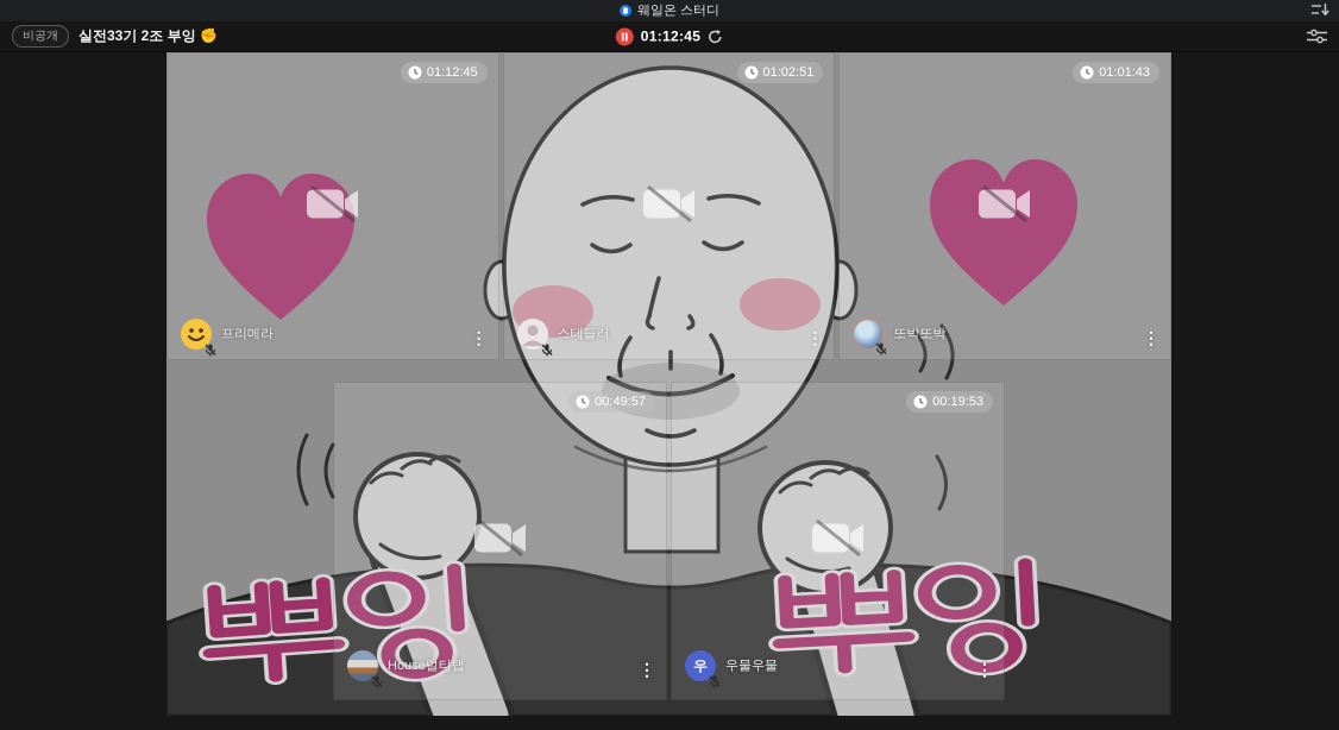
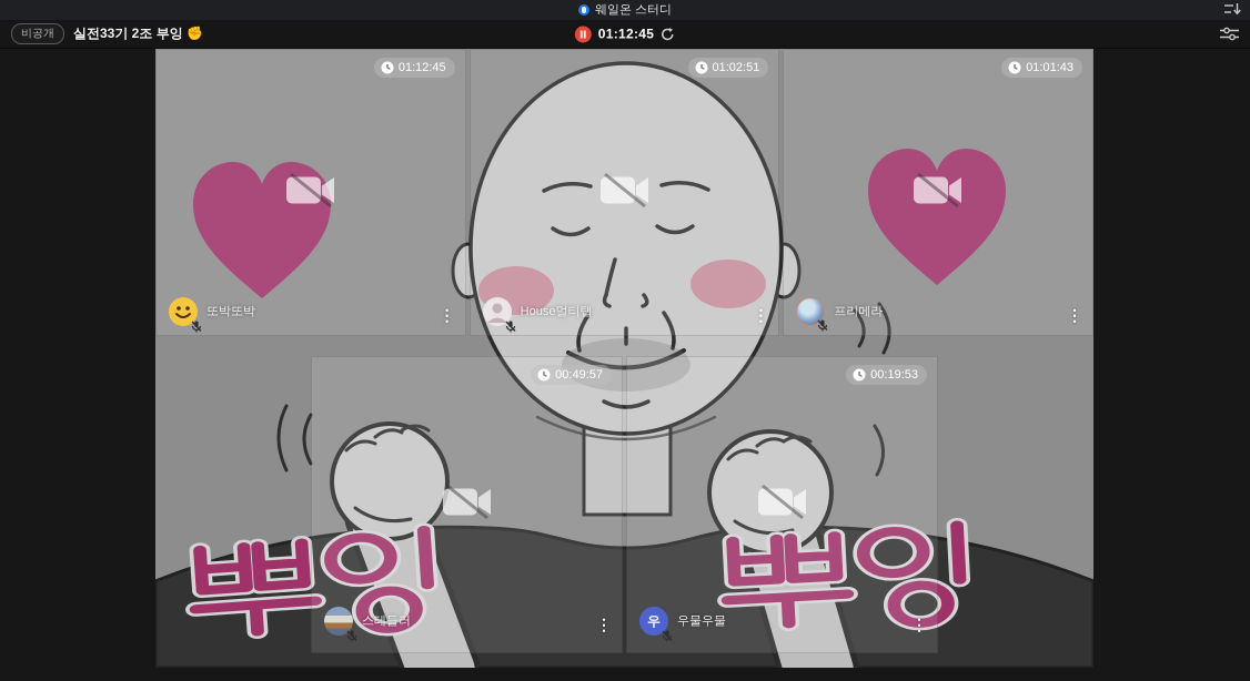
  웨일온 스터디
  비공개
  실전33기 2조 부잉 ✊
  01:12:45
  01:12:45
- 프리메라
+ 또박또박
  ⋮
  01:02:51
- 스테들러
+ House멀티탭
  ⋮
  01:01:43
- 또박또박
+ 프리메라
  ⋮
  00:49:57
- House멀티탭
+ 스테들러
  ⋮
  00:19:53
  우
  우물우물
  ⋮
